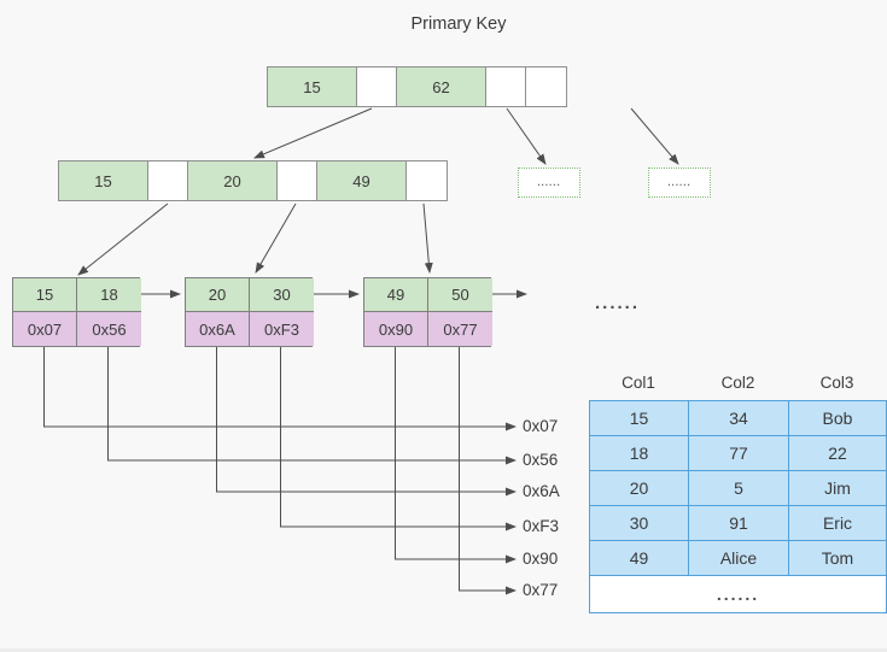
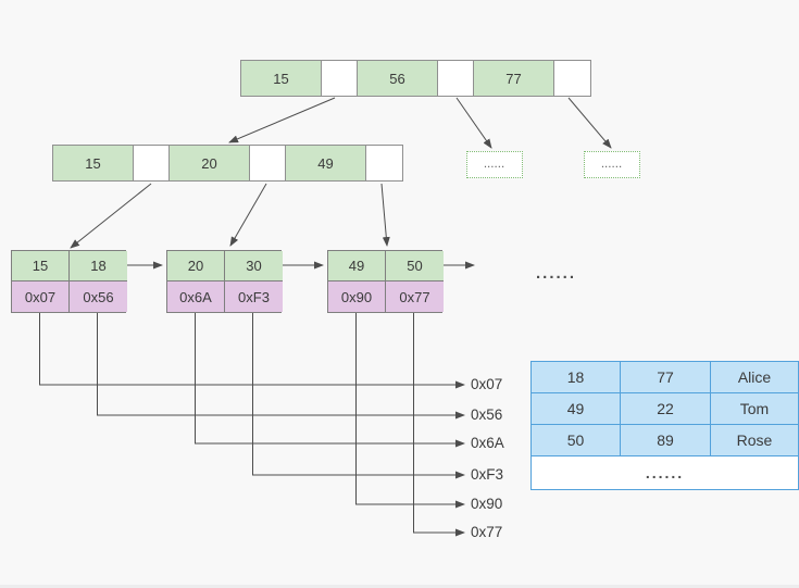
- Primary Key
  15
- 62
+ 56
+ 77
  15
  20
  49
  ......
  ......
  15
  18
  0x07
  0x56
  20
  30
  0x6A
  0xF3
  49
  50
  0x90
  0x77
  ......
  0x07
  0x56
  0x6A
  0xF3
  0x90
  0x77
- Col1
- Col2
- Col3
- 15	34	Bob
- 18	77	22
+ 18	77	Alice
- 20	5	Jim
- 30	91	Eric
- 49	Alice	Tom
+ 49	22	Tom
+ 50	89	Rose
  ......
